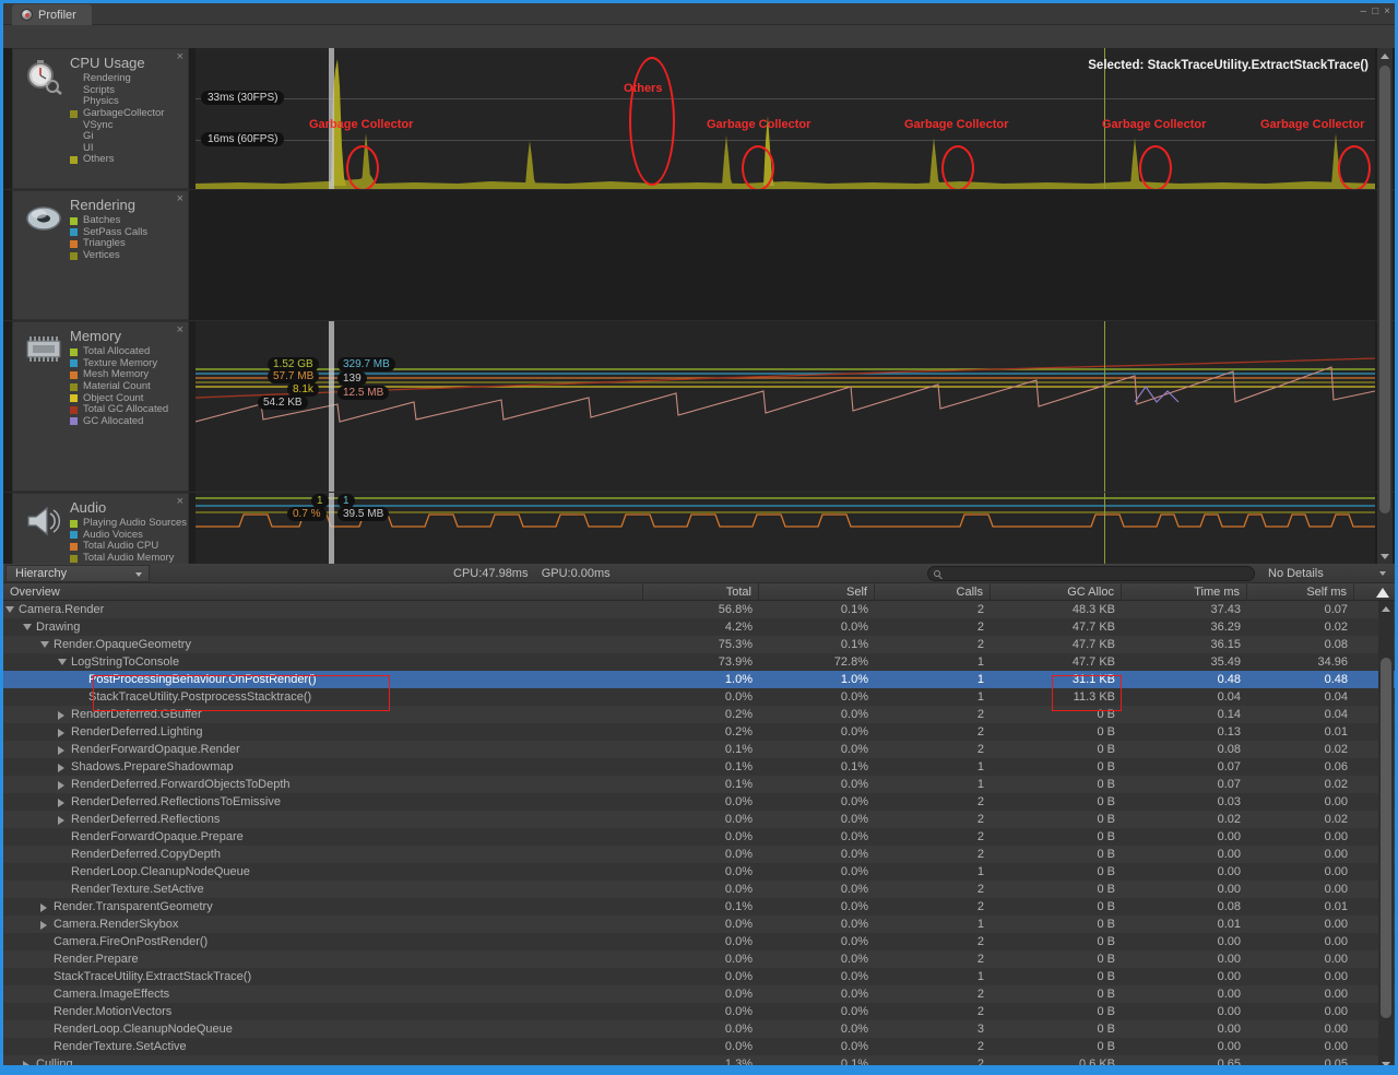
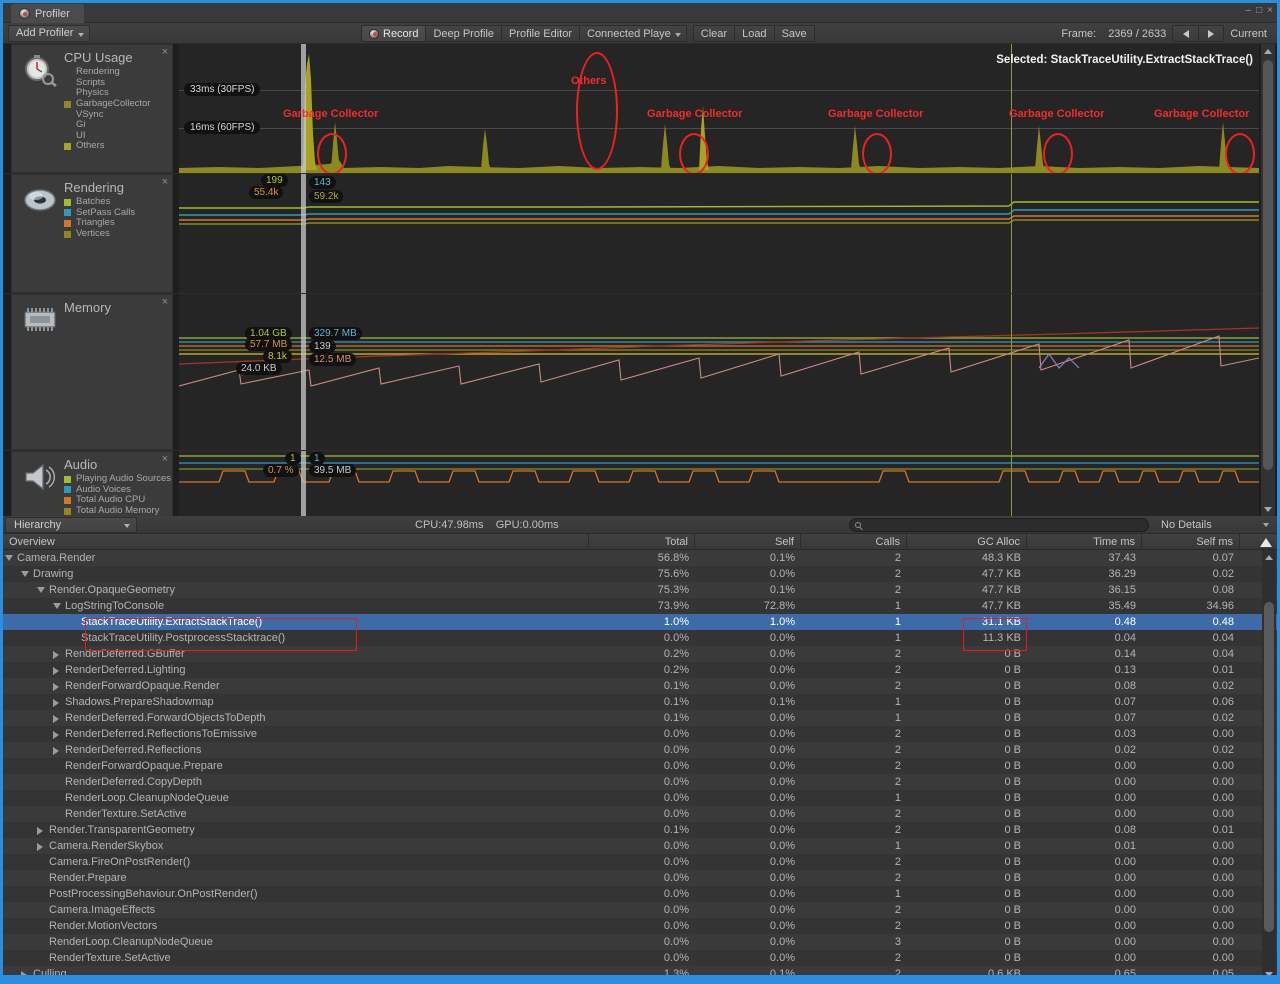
  Profiler
  –
  □
  ×
+ Add Profiler
+ Record
+ Deep Profile
+ Profile Editor
+ Connected Playe
+ Clear
+ Load
+ Save
+ Frame:
+ 2369 / 2633
+ Current
  CPU Usage
  Rendering
  Scripts
  Physics
  GarbageCollector
  VSync
  Gi
  UI
  Others
  ×
  33ms (30FPS)
  16ms (60FPS)
  Others
  Garbage Collector
  Garbage Collector
  Garbage Collector
  Garbage Collector
  Garbage Collector
  Selected: StackTraceUtility.ExtractStackTrace()
  Rendering
  Batches
  SetPass Calls
  Triangles
  Vertices
  ×
+ 199
+ 55.4k
+ 143
+ 59.2k
  Memory
- Total Allocated
- Texture Memory
- Mesh Memory
- Material Count
- Object Count
- Total GC Allocated
- GC Allocated
  ×
- 1.52 GB
+ 1.04 GB
  57.7 MB
  8.1k
- 54.2 KB
+ 24.0 KB
  329.7 MB
  139
  12.5 MB
  Audio
  Playing Audio Sources
  Audio Voices
  Total Audio CPU
  Total Audio Memory
  ×
  1
  0.7 %
  1
  39.5 MB
  Hierarchy
  CPU:47.98ms GPU:0.00ms
  No Details
  Overview
  Total
  Self
  Calls
  GC Alloc
  Time ms
  Self ms
  Camera.Render
  56.8%
  0.1%
  2
  48.3 KB
  37.43
  0.07
  Drawing
- 4.2%
+ 75.6%
  0.0%
  2
  47.7 KB
  36.29
  0.02
  Render.OpaqueGeometry
  75.3%
  0.1%
  2
  47.7 KB
  36.15
  0.08
  LogStringToConsole
  73.9%
  72.8%
  1
  47.7 KB
  35.49
  34.96
- PostProcessingBehaviour.OnPostRender()
+ StackTraceUtility.ExtractStackTrace()
  1.0%
  1.0%
  1
  31.1 KB
  0.48
  0.48
  StackTraceUtility.PostprocessStacktrace()
  0.0%
  0.0%
  1
  11.3 KB
  0.04
  0.04
  RenderDeferred.GBuffer
  0.2%
  0.0%
  2
  0 B
  0.14
  0.04
  RenderDeferred.Lighting
  0.2%
  0.0%
  2
  0 B
  0.13
  0.01
  RenderForwardOpaque.Render
  0.1%
  0.0%
  2
  0 B
  0.08
  0.02
  Shadows.PrepareShadowmap
  0.1%
  0.1%
  1
  0 B
  0.07
  0.06
  RenderDeferred.ForwardObjectsToDepth
  0.1%
  0.0%
  1
  0 B
  0.07
  0.02
  RenderDeferred.ReflectionsToEmissive
  0.0%
  0.0%
  2
  0 B
  0.03
  0.00
  RenderDeferred.Reflections
  0.0%
  0.0%
  2
  0 B
  0.02
  0.02
  RenderForwardOpaque.Prepare
  0.0%
  0.0%
  2
  0 B
  0.00
  0.00
  RenderDeferred.CopyDepth
  0.0%
  0.0%
  2
  0 B
  0.00
  0.00
  RenderLoop.CleanupNodeQueue
  0.0%
  0.0%
  1
  0 B
  0.00
  0.00
  RenderTexture.SetActive
  0.0%
  0.0%
  2
  0 B
  0.00
  0.00
  Render.TransparentGeometry
  0.1%
  0.0%
  2
  0 B
  0.08
  0.01
  Camera.RenderSkybox
  0.0%
  0.0%
  1
  0 B
  0.01
  0.00
  Camera.FireOnPostRender()
  0.0%
  0.0%
  2
  0 B
  0.00
  0.00
  Render.Prepare
  0.0%
  0.0%
  2
  0 B
  0.00
  0.00
- StackTraceUtility.ExtractStackTrace()
+ PostProcessingBehaviour.OnPostRender()
  0.0%
  0.0%
  1
  0 B
  0.00
  0.00
  Camera.ImageEffects
  0.0%
  0.0%
  2
  0 B
  0.00
  0.00
  Render.MotionVectors
  0.0%
  0.0%
  2
  0 B
  0.00
  0.00
  RenderLoop.CleanupNodeQueue
  0.0%
  0.0%
  3
  0 B
  0.00
  0.00
  RenderTexture.SetActive
  0.0%
  0.0%
  2
  0 B
  0.00
  0.00
  Culling
  1.3%
  0.1%
  2
  0.6 KB
  0.65
  0.05
